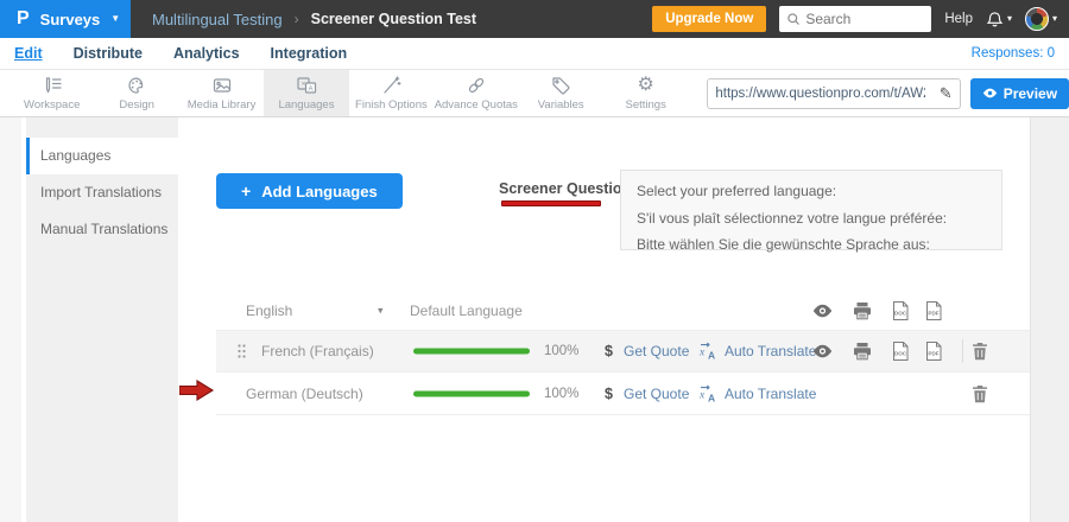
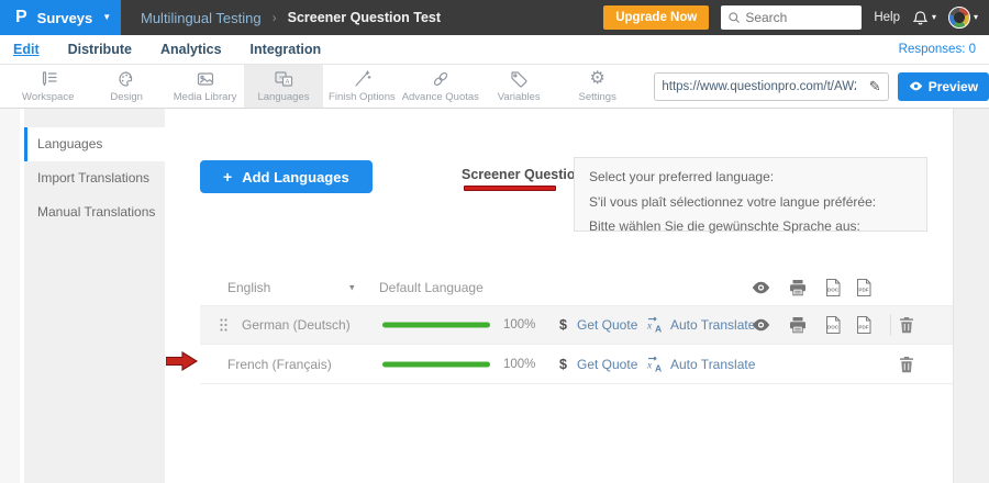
  P
  Surveys
  ▼
  Multilingual Testing
  ›
  Screener Question Test
  Upgrade Now
  Search
  Help
  ▾
  ▾
  Edit
  Distribute
  Analytics
  Integration
  Responses: 0
  Workspace
  Design
  Media Library
  Languages
  Finish Options
  Advance Quotas
  Variables
  ⚙
  Settings
  https://www.questionpro.com/t/AW
  ✎
  Preview
  Languages
  Import Translations
  Manual Translations
  +
  Add Languages
  Screener Questio
  Select your preferred language:
  S'il vous plaît sélectionnez votre langue préférée:
  Bitte wählen Sie die gewünschte Sprache aus:
  English
  ▾
  Default Language
- French (Français)
+ German (Deutsch)
  100%
  $
  Get Quote
  x
  A
  Auto Translate
- German (Deutsch)
+ French (Français)
  100%
  $
  Get Quote
  x
  A
  Auto Translate
